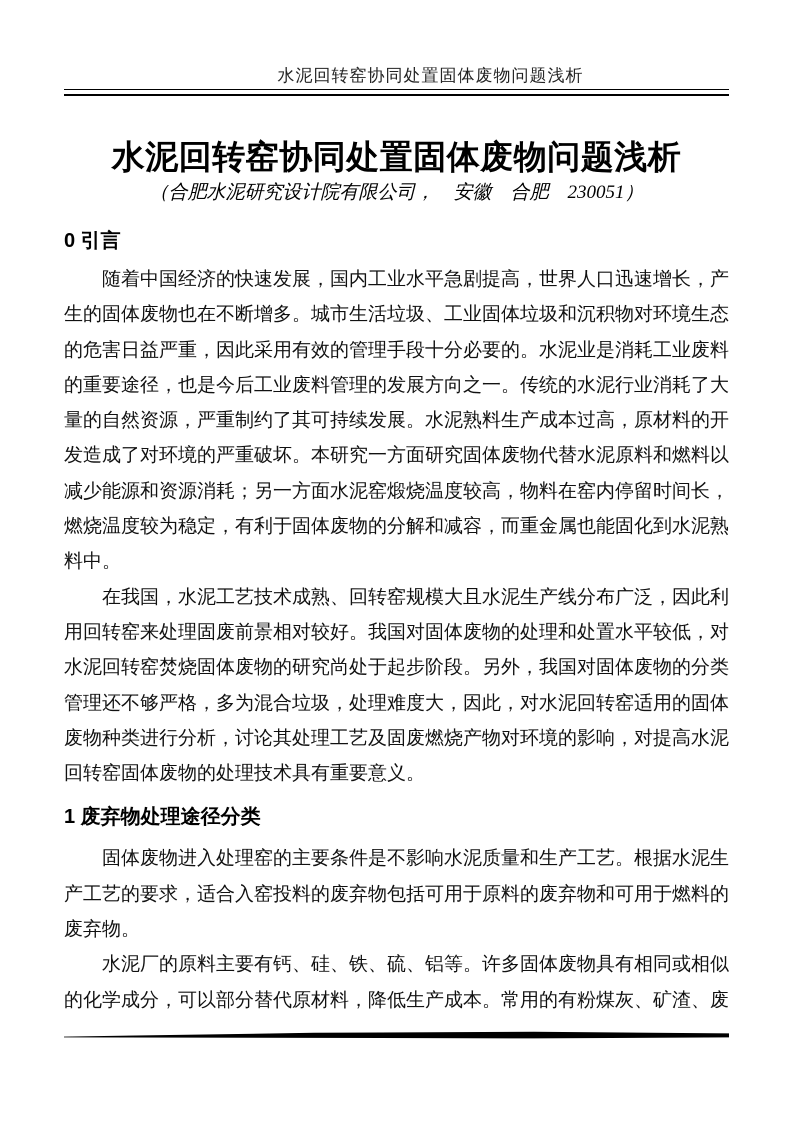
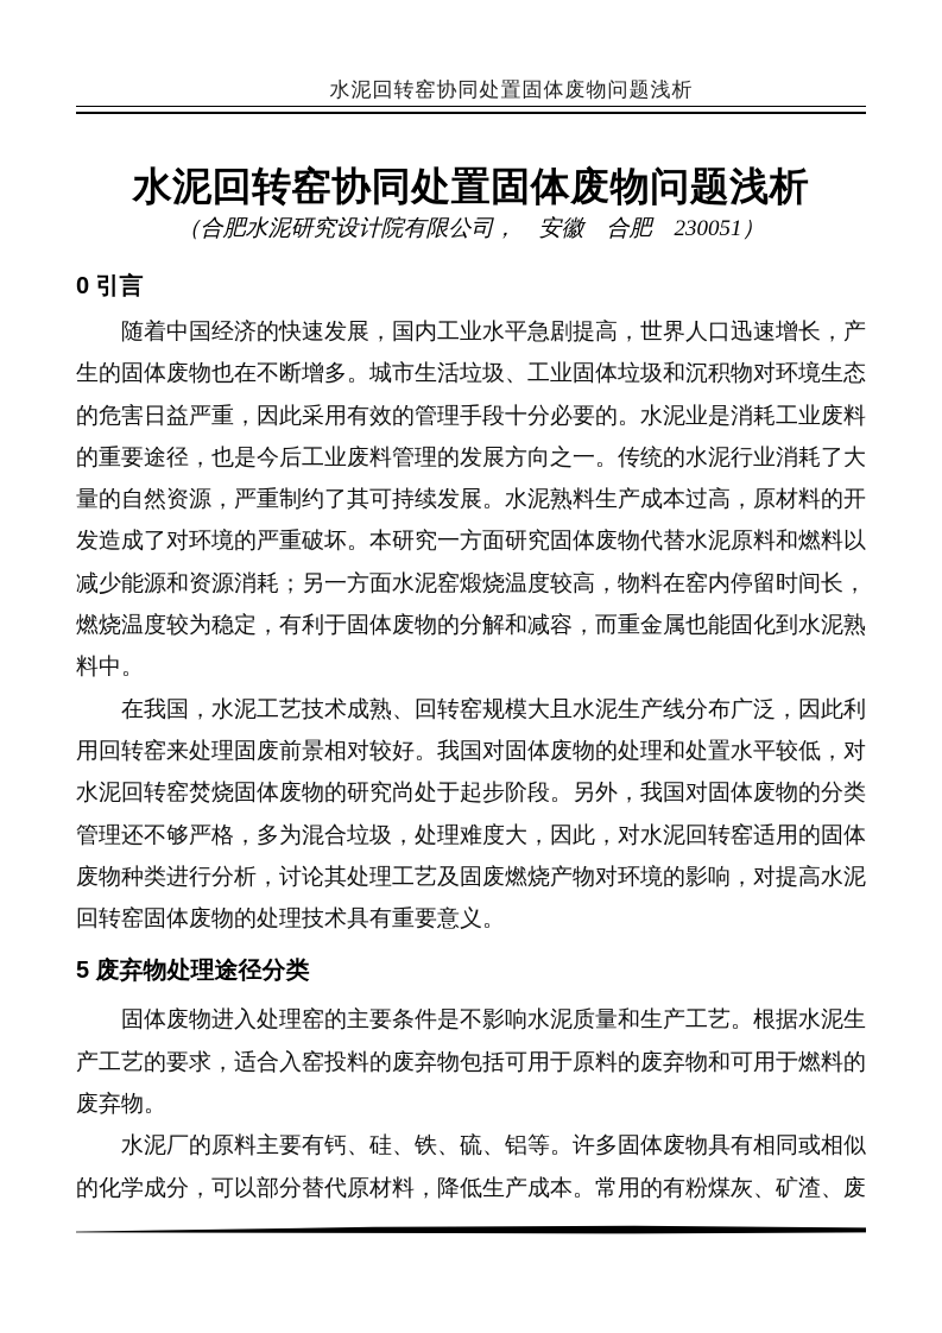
  水泥回转窑协同处置固体废物问题浅析
  水泥回转窑协同处置固体废物问题浅析
  （合肥水泥研究设计院有限公司， 安徽 合肥 230051）
  0 引言
  随着中国经济的快速发展，国内工业水平急剧提高，世界人口迅速增长，产生的固体废物也在不断增多。城市生活垃圾、工业固体垃圾和沉积物对环境生态的危害日益严重，因此采用有效的管理手段十分必要的。水泥业是消耗工业废料的重要途径，也是今后工业废料管理的发展方向之一。传统的水泥行业消耗了大量的自然资源，严重制约了其可持续发展。水泥熟料生产成本过高，原材料的开发造成了对环境的严重破坏。本研究一方面研究固体废物代替水泥原料和燃料以减少能源和资源消耗；另一方面水泥窑煅烧温度较高，物料在窑内停留时间长，燃烧温度较为稳定，有利于固体废物的分解和减容，而重金属也能固化到水泥熟料中。
  在我国，水泥工艺技术成熟、回转窑规模大且水泥生产线分布广泛，因此利用回转窑来处理固废前景相对较好。我国对固体废物的处理和处置水平较低，对水泥回转窑焚烧固体废物的研究尚处于起步阶段。另外，我国对固体废物的分类管理还不够严格，多为混合垃圾，处理难度大，因此，对水泥回转窑适用的固体废物种类进行分析，讨论其处理工艺及固废燃烧产物对环境的影响，对提高水泥回转窑固体废物的处理技术具有重要意义。
- 1 废弃物处理途径分类
+ 5 废弃物处理途径分类
  固体废物进入处理窑的主要条件是不影响水泥质量和生产工艺。根据水泥生产工艺的要求，适合入窑投料的废弃物包括可用于原料的废弃物和可用于燃料的废弃物。
  水泥厂的原料主要有钙、硅、铁、硫、铝等。许多固体废物具有相同或相似的化学成分，可以部分替代原材料，降低生产成本。常用的有粉煤灰、矿渣、废
